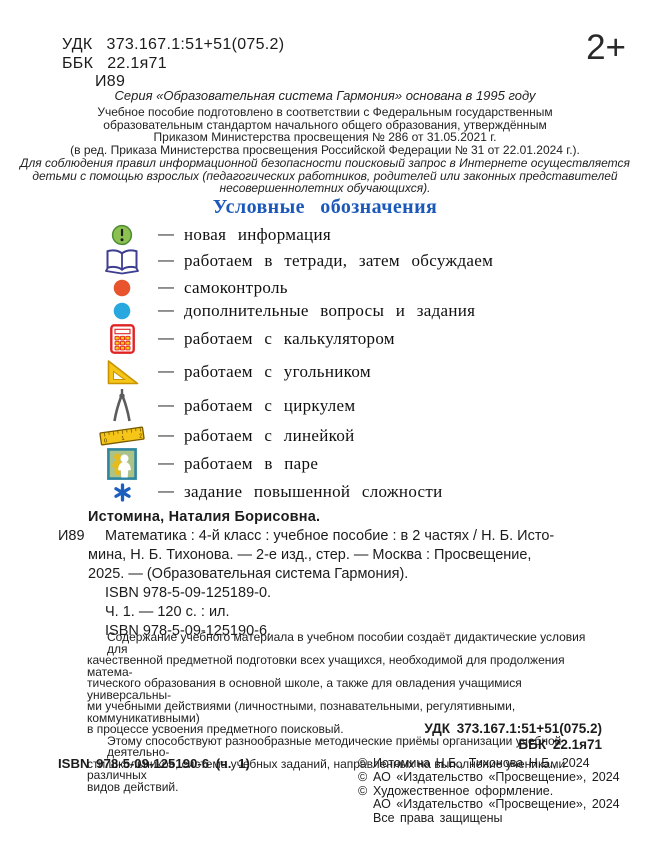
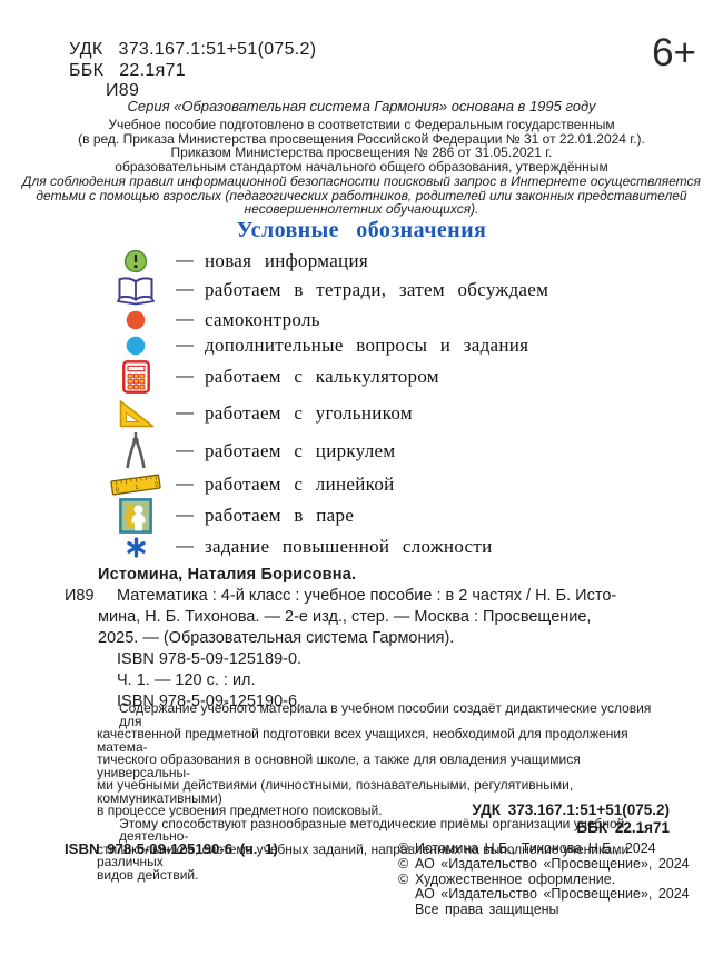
  УДК
  373.167.1:51+51(075.2)
  ББК
  22.1я71
  И89
- 2+
+ 6+
  Серия «Образовательная система Гармония» основана в 1995 году
  Учебное пособие подготовлено в соответствии с Федеральным государственным
- образовательным стандартом начального общего образования, утверждённым
+ (в ред. Приказа Министерства просвещения Российской Федерации № 31 от 22.01.2024 г.).
  Приказом Министерства просвещения № 286 от 31.05.2021 г.
- (в ред. Приказа Министерства просвещения Российской Федерации № 31 от 22.01.2024 г.).
+ образовательным стандартом начального общего образования, утверждённым
  Для соблюдения правил информационной безопасности поисковый запрос в Интернете осуществляется
  детьми с помощью взрослых (педагогических работников, родителей или законных представителей
  несовершеннолетних обучающихся).
  Условные обозначения
  —
  новая информация
  —
  работаем в тетради, затем обсуждаем
  —
  самоконтроль
  —
  дополнительные вопросы и задания
  —
  работаем с калькулятором
  —
  работаем с угольником
  —
  работаем с циркулем
  —
  работаем с линейкой
  —
  работаем в паре
  —
  задание повышенной сложности
  Истомина, Наталия Борисовна.
  И89
  Математика : 4-й класс : учебное пособие : в 2 частях / Н. Б. Исто-
  мина, Н. Б. Тихонова. — 2-е изд., стер. — Москва : Просвещение,
  2025. — (Образовательная система Гармония).
  ISBN 978-5-09-125189-0.
  Ч. 1. — 120 с. : ил.
  ISBN 978-5-09-125190-6.
  Содержание учебного материала в учебном пособии создаёт дидактические условия для
  качественной предметной подготовки всех учащихся, необходимой для продолжения матема-
  тического образования в основной школе, а также для овладения учащимися универсальны-
  ми учебными действиями (личностными, познавательными, регулятивными, коммуникативными)
  в процессе усвоения предметного поисковый.
  Этому способствуют разнообразные методические приёмы организации учебной деятельно-
  сти школьников, система учебных заданий, направленных на выполнение учениками различных
  видов действий.
  УДК 373.167.1:51+51(075.2)
  ББК 22.1я71
  ISBN 978-5-09-125190-6 (ч. 1)
  ©
  Истомина Н.Б., Тихонова Н.Б., 2024
  ©
  АО «Издательство «Просвещение», 2024
  ©
  Художественное оформление.
  АО «Издательство «Просвещение», 2024
  Все права защищены
